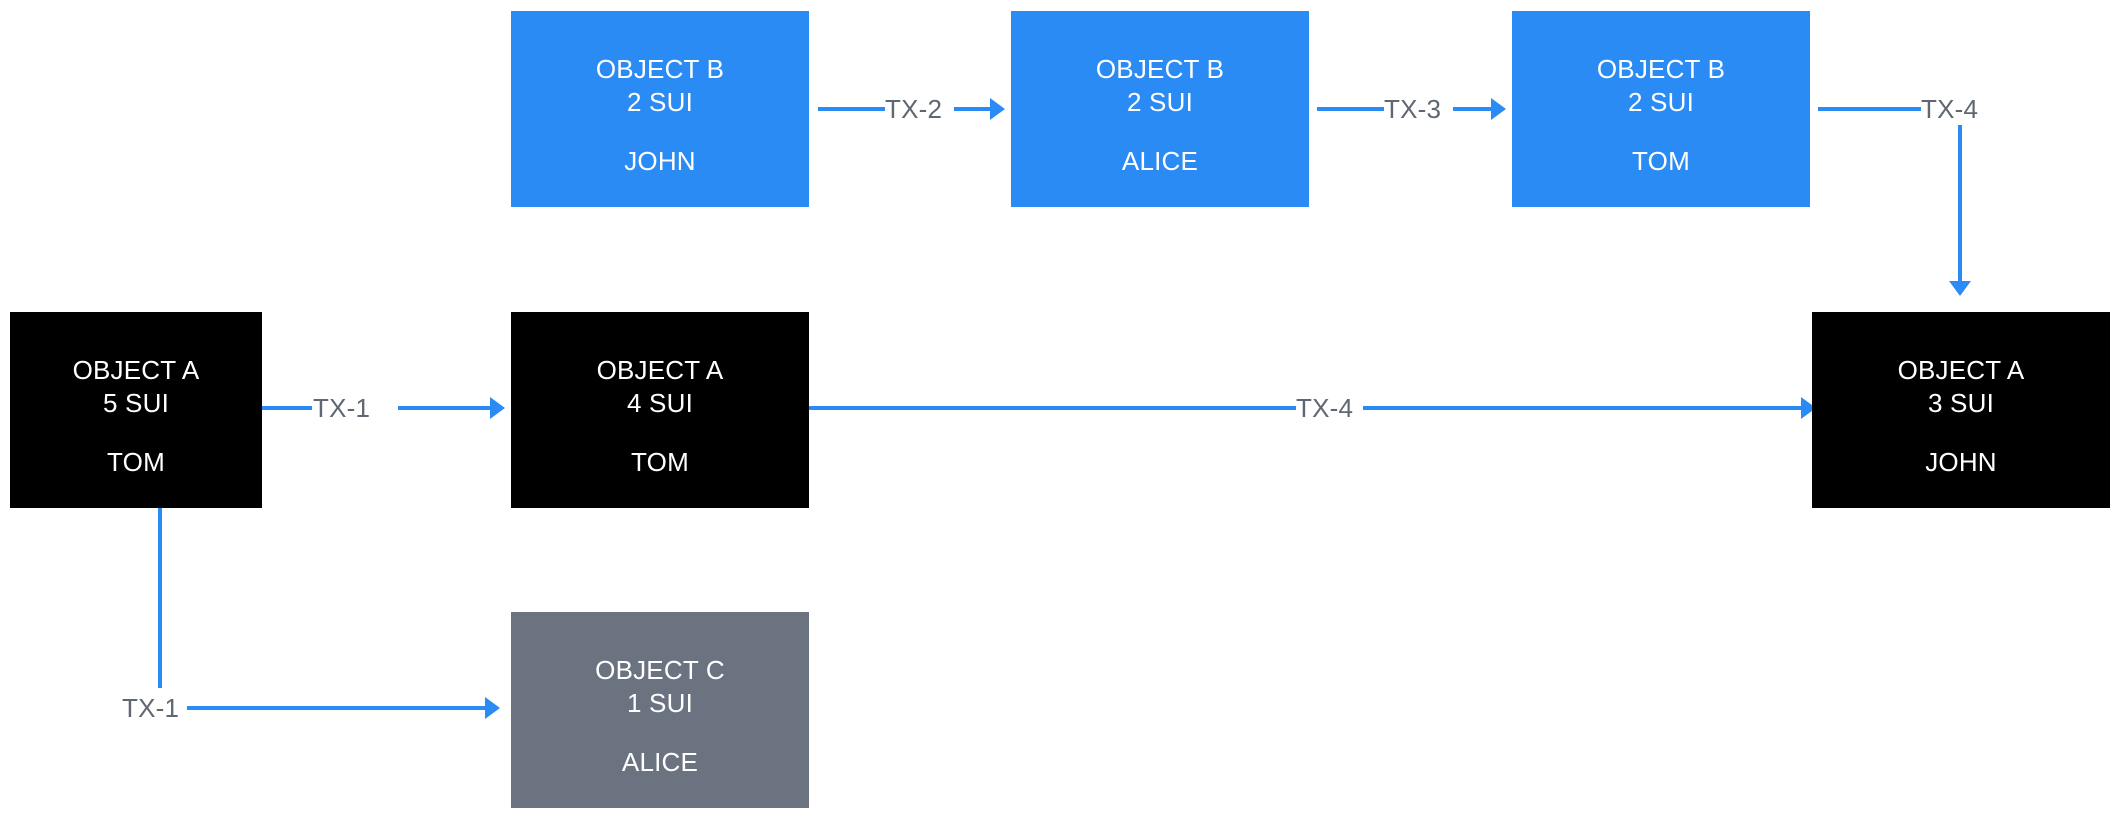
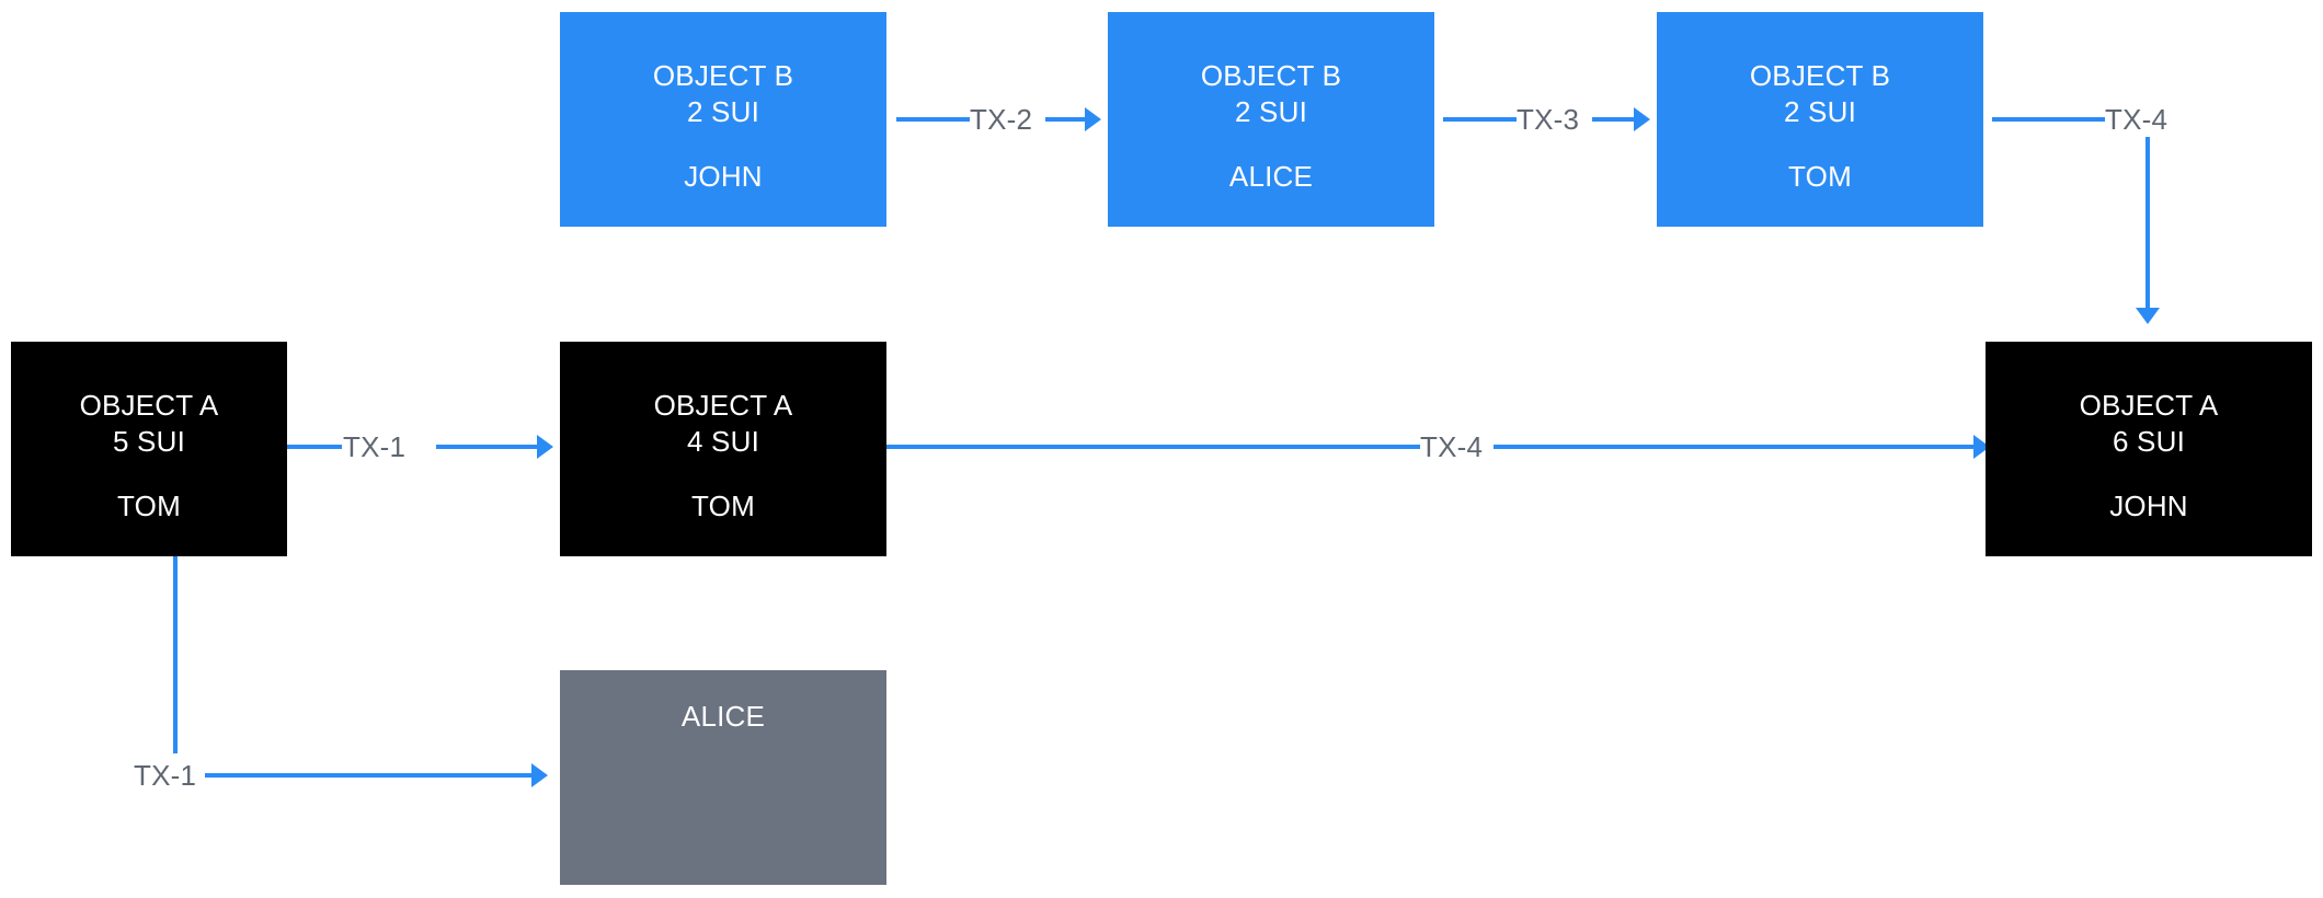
  TX-1
  TX-1
  TX-2
  TX-3
  TX-4
  TX-4
  OBJECT B
  2 SUI
  JOHN
  OBJECT B
  2 SUI
  ALICE
  OBJECT B
  2 SUI
  TOM
  OBJECT A
  5 SUI
  TOM
  OBJECT A
  4 SUI
  TOM
  OBJECT A
- 3 SUI
+ 6 SUI
  JOHN
- OBJECT C
- 1 SUI
  ALICE
